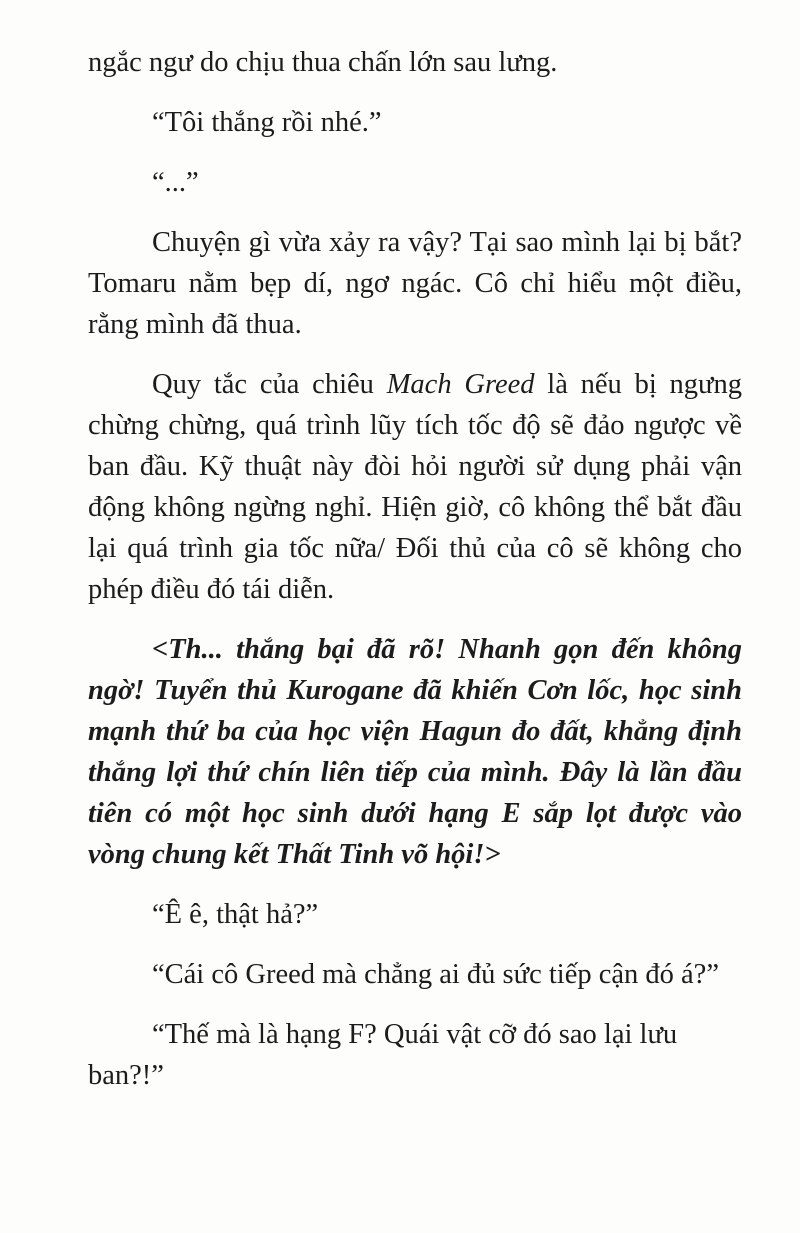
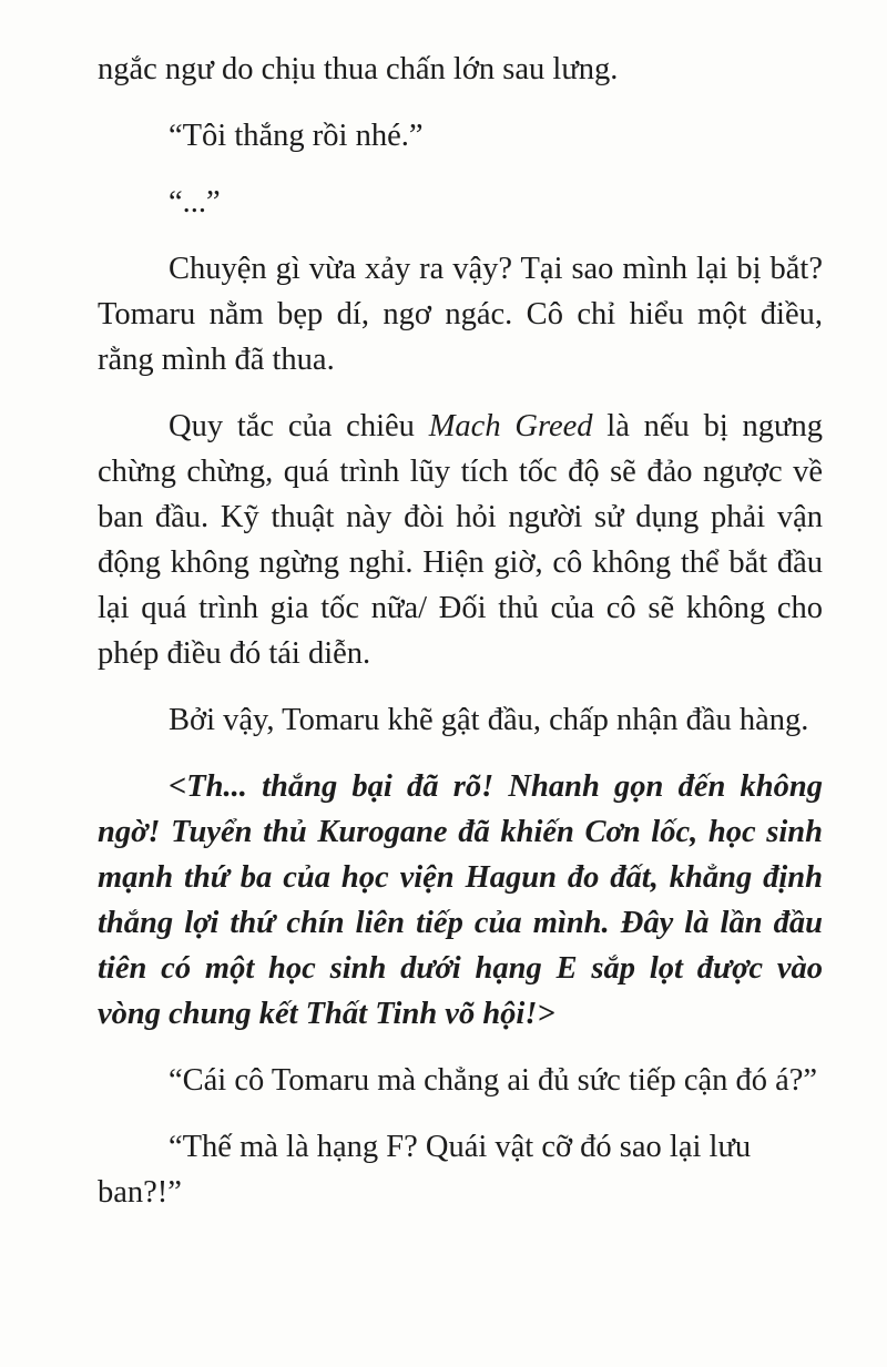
  ngắc ngư do chịu thua chấn lớn sau lưng.
  “Tôi thắng rồi nhé.”
  “...”
  Chuyện gì vừa xảy ra vậy? Tại sao mình lại bị bắt? Tomaru nằm bẹp dí, ngơ ngác. Cô chỉ hiểu một điều, rằng mình đã thua.
  Quy tắc của chiêu Mach Greed là nếu bị ngưng chừng chừng, quá trình lũy tích tốc độ sẽ đảo ngược về ban đầu. Kỹ thuật này đòi hỏi người sử dụng phải vận động không ngừng nghỉ. Hiện giờ, cô không thể bắt đầu lại quá trình gia tốc nữa/ Đối thủ của cô sẽ không cho phép điều đó tái diễn.
+ Bởi vậy, Tomaru khẽ gật đầu, chấp nhận đầu hàng.
  <Th... thắng bại đã rõ! Nhanh gọn đến không ngờ! Tuyển thủ Kurogane đã khiến Cơn lốc, học sinh mạnh thứ ba của học viện Hagun đo đất, khẳng định thắng lợi thứ chín liên tiếp của mình. Đây là lần đầu tiên có một học sinh dưới hạng E sắp lọt được vào vòng chung kết Thất Tinh võ hội!>
- “Ê ê, thật hả?”
- “Cái cô Greed mà chẳng ai đủ sức tiếp cận đó á?”
+ “Cái cô Tomaru mà chẳng ai đủ sức tiếp cận đó á?”
  “Thế mà là hạng F? Quái vật cỡ đó sao lại lưu ban?!”
